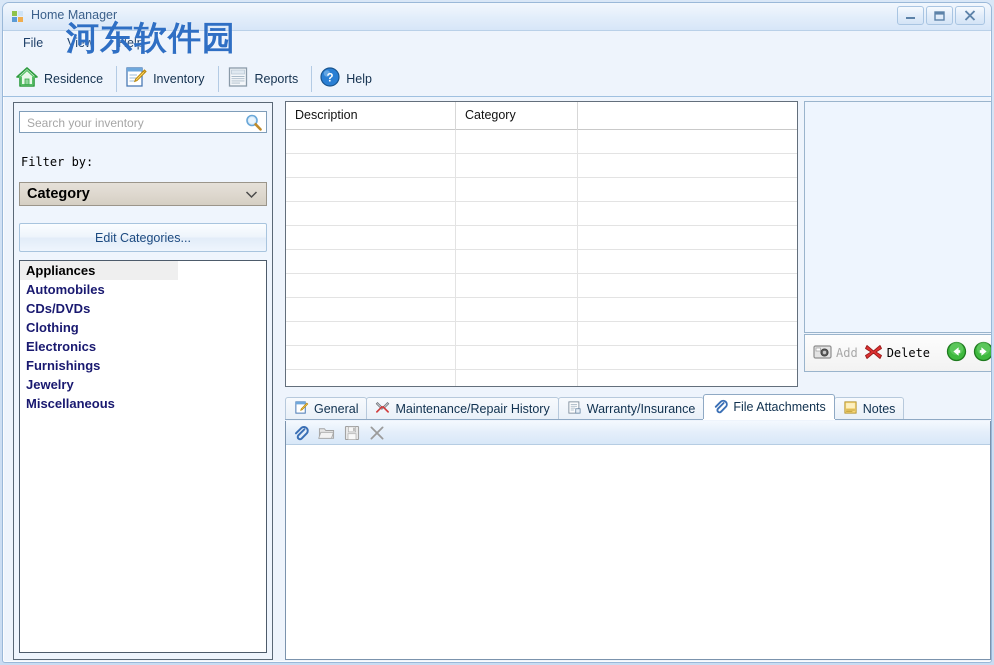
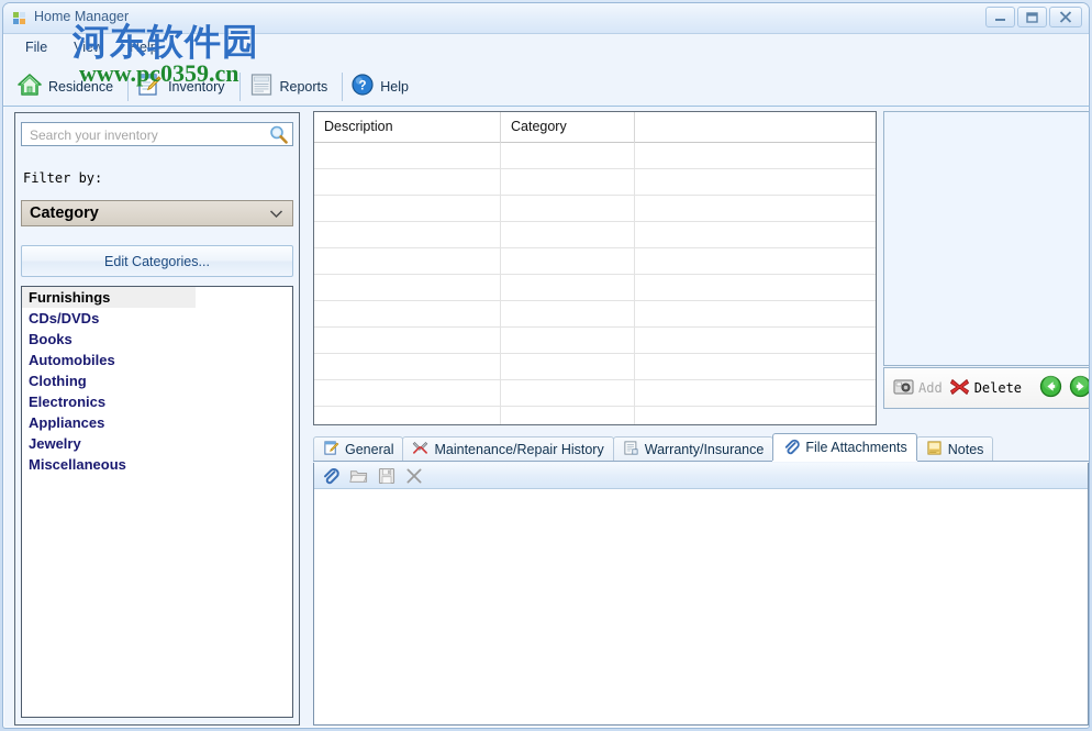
  Home Manager
  File
  View
  Help
  Residence
  Inventory
  Reports
  ?
  Help
  Search your inventory
  Filter by:
  Category
  Edit Categories...
- Appliances
+ Furnishings
- Automobiles
+ CDs/DVDs
+ Books
- CDs/DVDs
+ Automobiles
  Clothing
  Electronics
- Furnishings
+ Appliances
  Jewelry
  Miscellaneous
  Description
  Category
  Add
  Delete
  General
  Maintenance/Repair History
  Warranty/Insurance
  File Attachments
  Notes
  河东软件园
+ www.pc0359.cn
